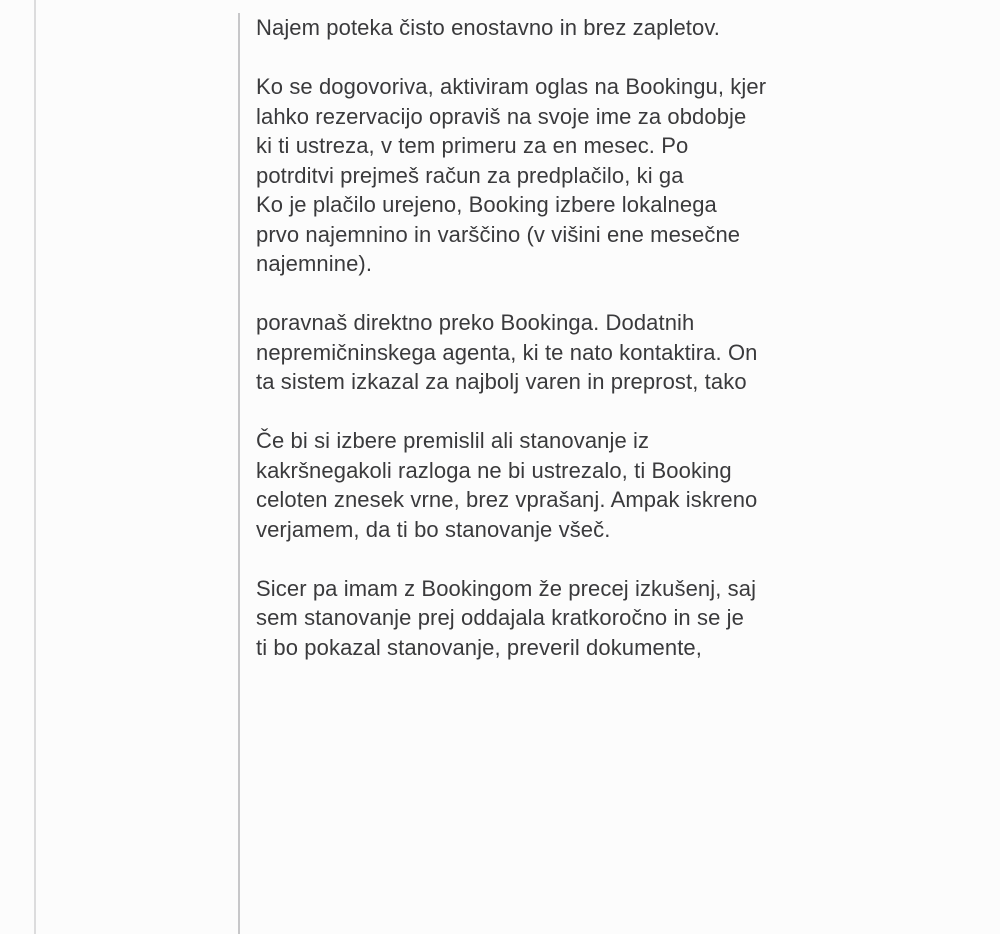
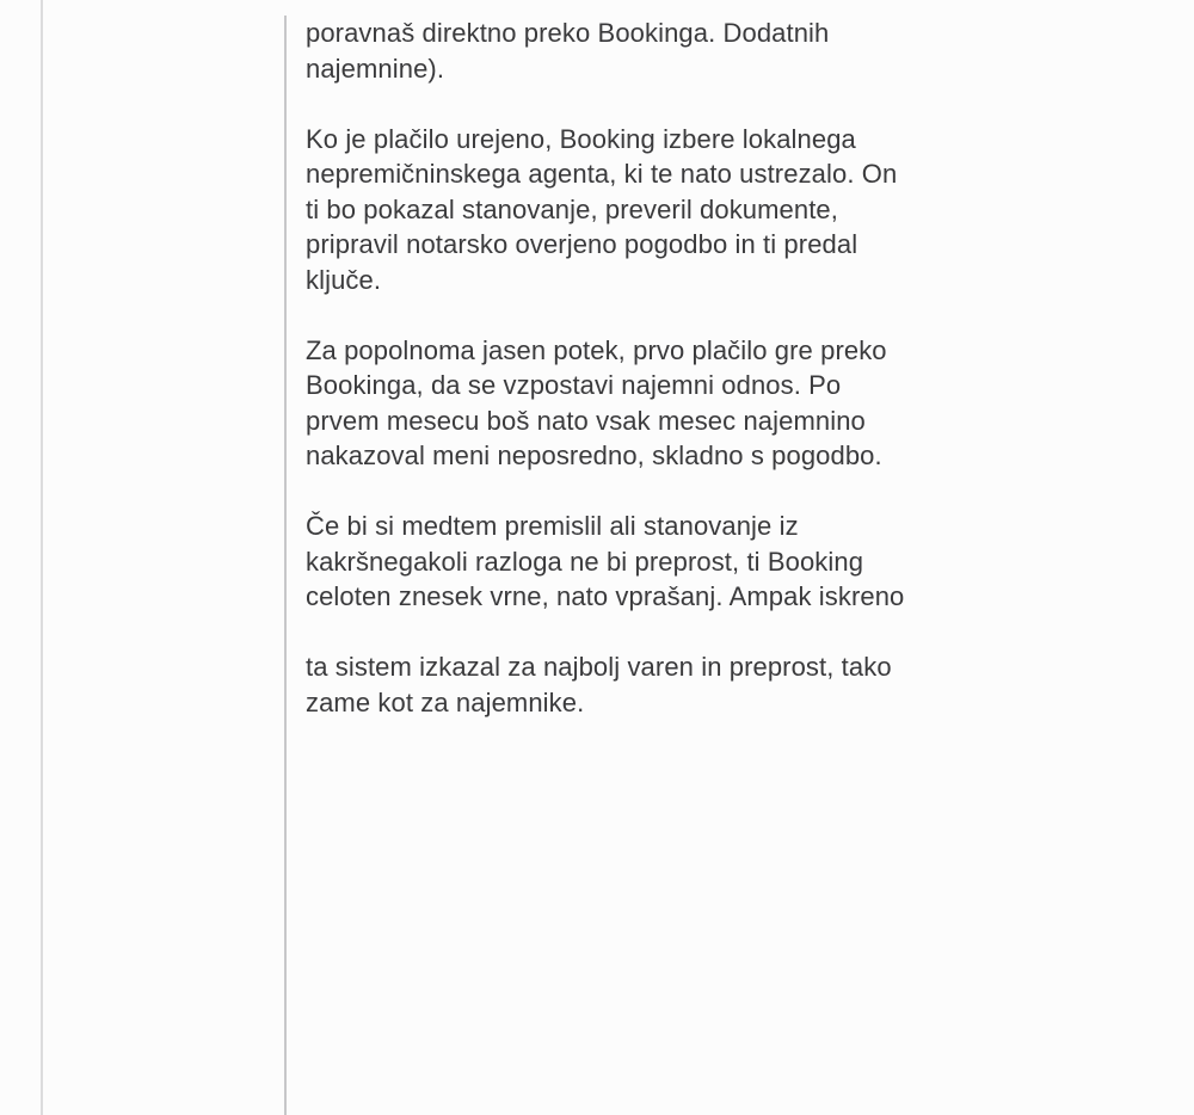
- Najem poteka čisto enostavno in brez zapletov.
- Ko se dogovoriva, aktiviram oglas na Bookingu, kjer
- lahko rezervacijo opraviš na svoje ime za obdobje
- ki ti ustreza, v tem primeru za en mesec. Po
- potrditvi prejmeš račun za predplačilo, ki ga
- Ko je plačilo urejeno, Booking izbere lokalnega
+ poravnaš direktno preko Bookinga. Dodatnih
- prvo najemnino in varščino (v višini ene mesečne
  najemnine).
- poravnaš direktno preko Bookinga. Dodatnih
+ Ko je plačilo urejeno, Booking izbere lokalnega
- nepremičninskega agenta, ki te nato kontaktira. On
+ nepremičninskega agenta, ki te nato ustrezalo. On
- ta sistem izkazal za najbolj varen in preprost, tako
+ ti bo pokazal stanovanje, preveril dokumente,
+ pripravil notarsko overjeno pogodbo in ti predal
+ ključe.
+ Za popolnoma jasen potek, prvo plačilo gre preko
+ Bookinga, da se vzpostavi najemni odnos. Po
+ prvem mesecu boš nato vsak mesec najemnino
+ nakazoval meni neposredno, skladno s pogodbo.
- Če bi si izbere premislil ali stanovanje iz
+ Če bi si medtem premislil ali stanovanje iz
- kakršnegakoli razloga ne bi ustrezalo, ti Booking
+ kakršnegakoli razloga ne bi preprost, ti Booking
- celoten znesek vrne, brez vprašanj. Ampak iskreno
+ celoten znesek vrne, nato vprašanj. Ampak iskreno
- verjamem, da ti bo stanovanje všeč.
- Sicer pa imam z Bookingom že precej izkušenj, saj
- sem stanovanje prej oddajala kratkoročno in se je
- ti bo pokazal stanovanje, preveril dokumente,
+ ta sistem izkazal za najbolj varen in preprost, tako
+ zame kot za najemnike.
